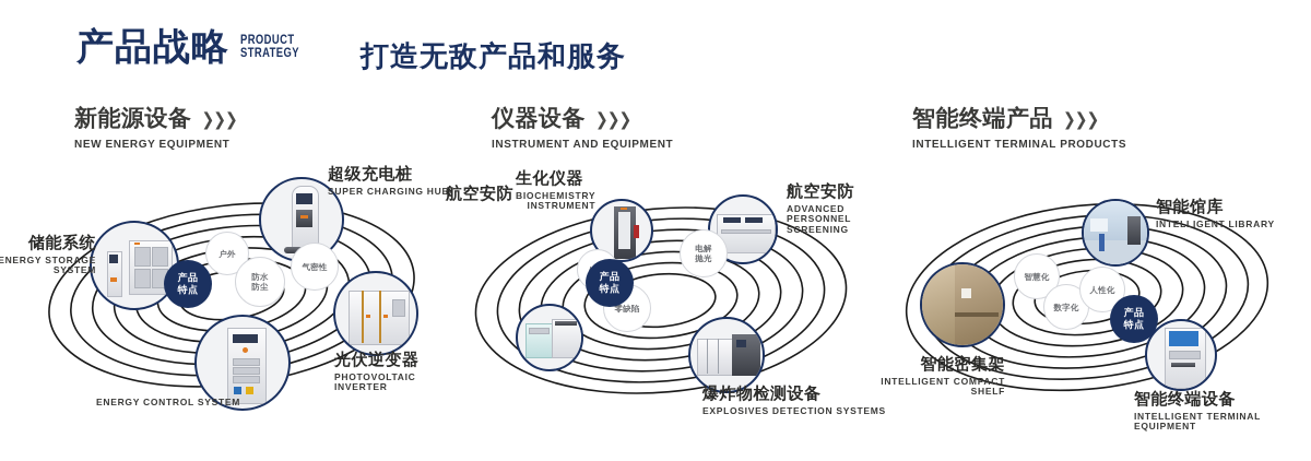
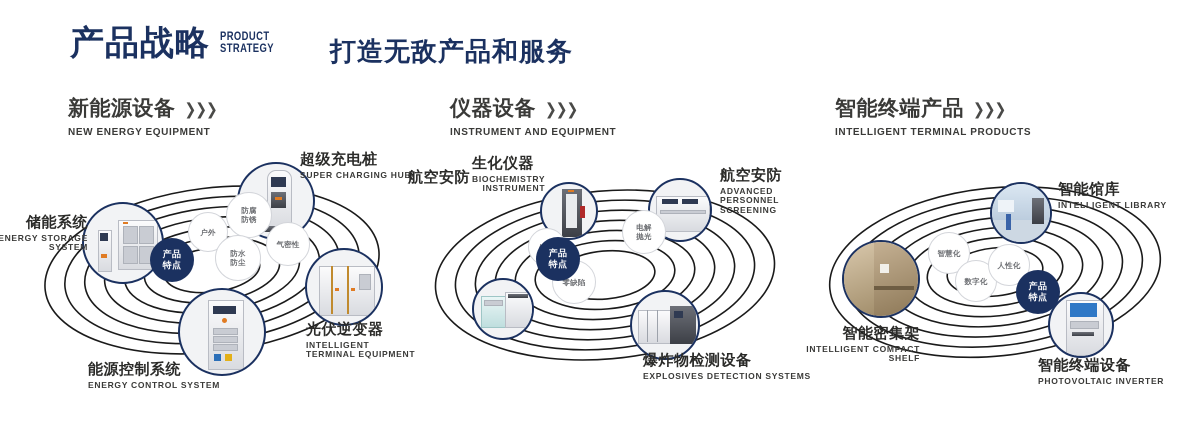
  产品战略
  PRODUCT
  STRATEGY
  打造无敌产品和服务
  新能源设备
  ❯❯❯
  NEW ENERGY EQUIPMENT
  仪器设备
  ❯❯❯
  INSTRUMENT AND EQUIPMENT
  智能终端产品
  ❯❯❯
  INTELLIGENT TERMINAL PRODUCTS
  户外
+ 防腐
+ 防锈
  气密性
  防水
  防尘
  产品
  特点
  储能系统
  ENERGY STORAGE
  SYSTEM
  超级充电桩
  SUPER CHARGING HUB
  光伏逆变器
- PHOTOVOLTAIC INVERTER
+ INTELLIGENT TERMINAL EQUIPMENT
+ 能源控制系统
  ENERGY CONTROL SYSTEM
  电解
  抛光
  零缺陷
  产品
  特点
  航空安防
  生化仪器
  BIOCHEMISTRY
  INSTRUMENT
  航空安防
  ADVANCED PERSONNEL
  SCREENING
  爆炸物检测设备
  EXPLOSIVES DETECTION SYSTEMS
  智慧化
  数字化
  人性化
  产品
  特点
  智能馆库
  INTELLIGENT LIBRARY
  智能密集架
  INTELLIGENT COMPACT
  SHELF
  智能终端设备
- INTELLIGENT TERMINAL EQUIPMENT
+ PHOTOVOLTAIC INVERTER
